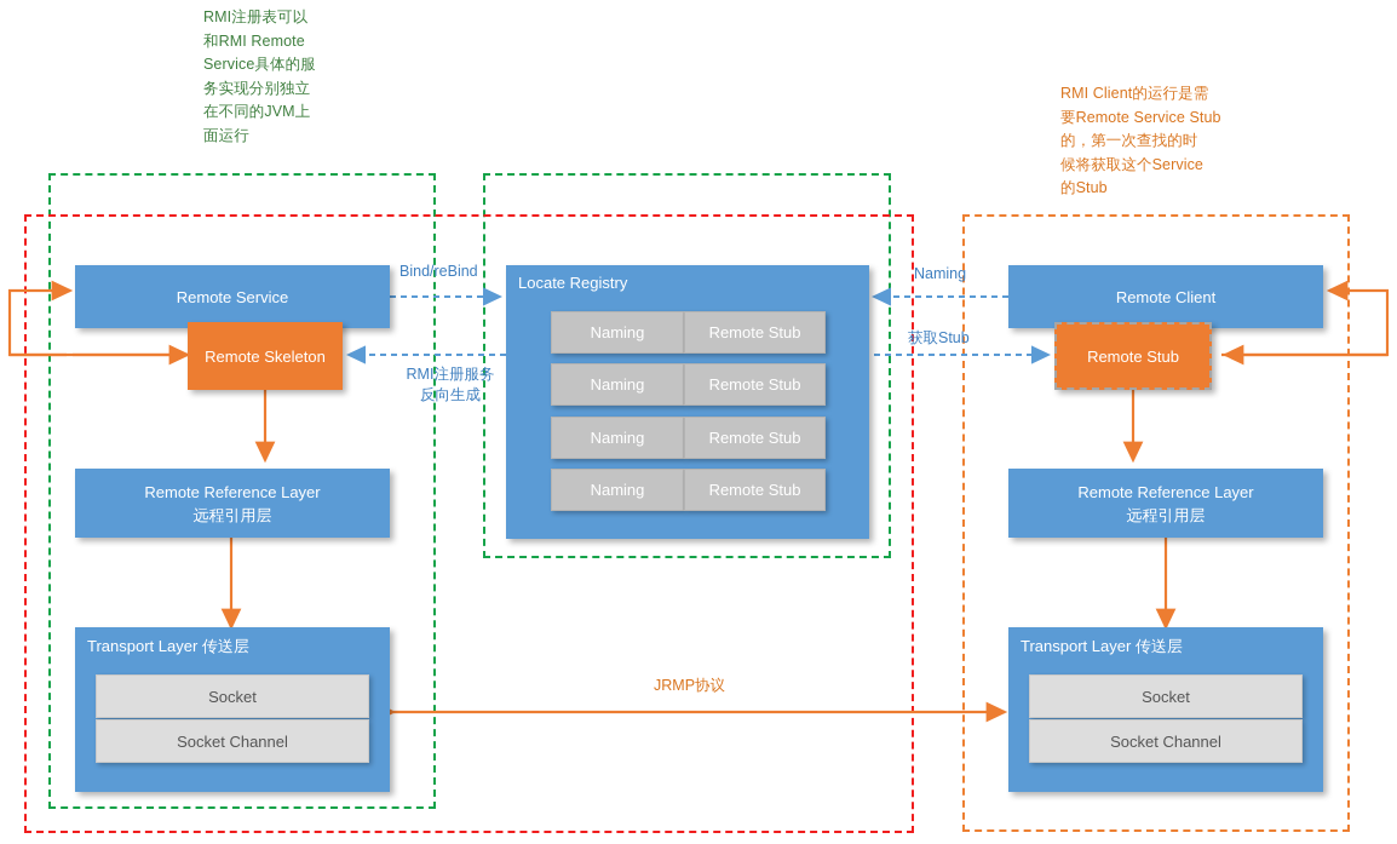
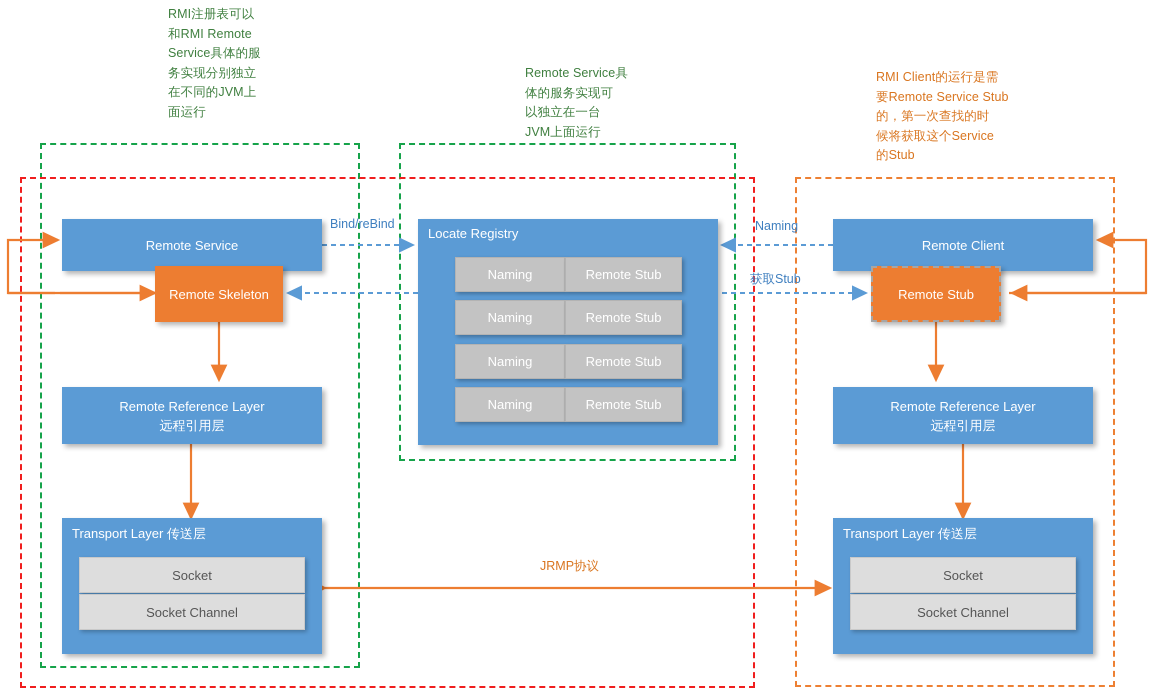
  RMI注册表可以
  和RMI Remote
  Service具体的服
  务实现分别独立
  在不同的JVM上
  面运行
+ Remote Service具
+ 体的服务实现可
+ 以独立在一台
+ JVM上面运行
  RMI Client的运行是需
  要Remote Service Stub
  的，第一次查找的时
  候将获取这个Service
  的Stub
  Remote Service
  Remote Skeleton
  Remote Reference Layer
  远程引用层
  Transport Layer 传送层
  Socket
  Socket Channel
  Locate Registry
  Naming
  Remote Stub
  Naming
  Remote Stub
  Naming
  Remote Stub
  Naming
  Remote Stub
  Remote Client
  Remote Stub
  Remote Reference Layer
  远程引用层
  Transport Layer 传送层
  Socket
  Socket Channel
  Bind/reBind
- RMI注册服务
- 反向生成
  Naming
  获取Stub
  JRMP协议
